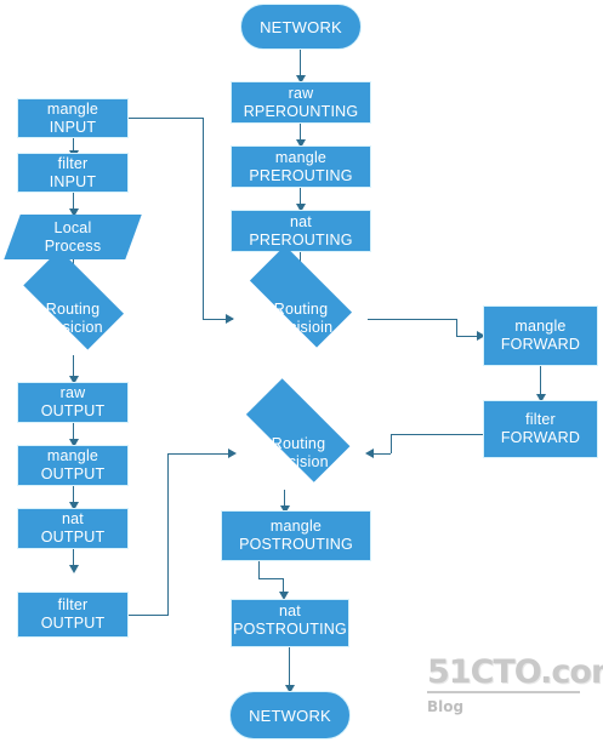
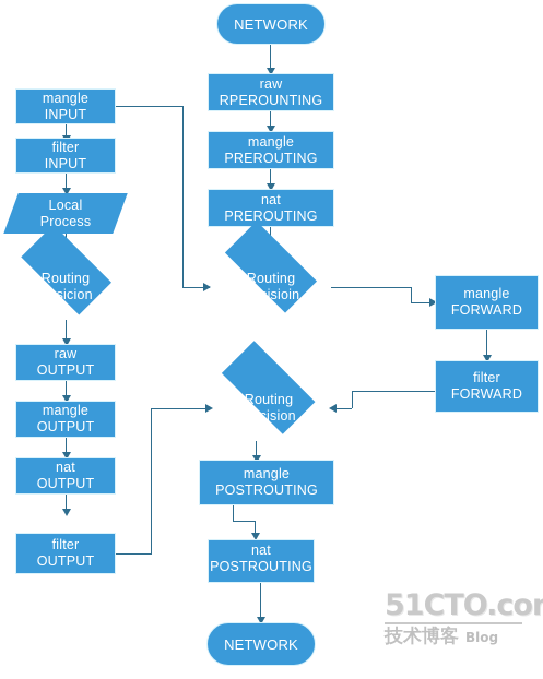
  NETWORK
  raw
  RPEROUNTING
  mangle
  PREROUTING
  nat
  PREROUTING
  Routing
  Decisioin
  mangle
  INPUT
  filter
  INPUT
  Local
  Process
  Routing
  Desicion
  raw
  OUTPUT
  mangle
  OUTPUT
  nat
  OUTPUT
  filter
  OUTPUT
  mangle
  FORWARD
  filter
  FORWARD
  Routing
  Decision
  mangle
  POSTROUTING
  nat POSTROUTING
  NETWORK
  51CTO.co
+ 技术博客
  Blog
